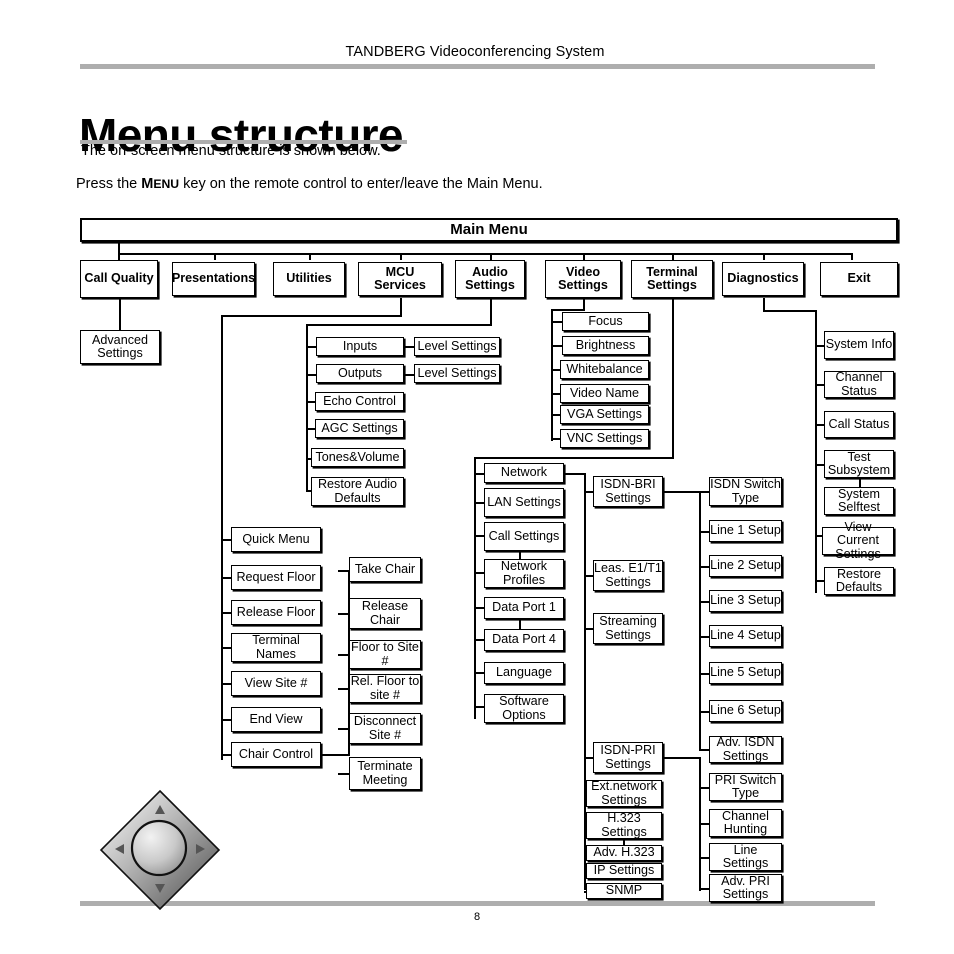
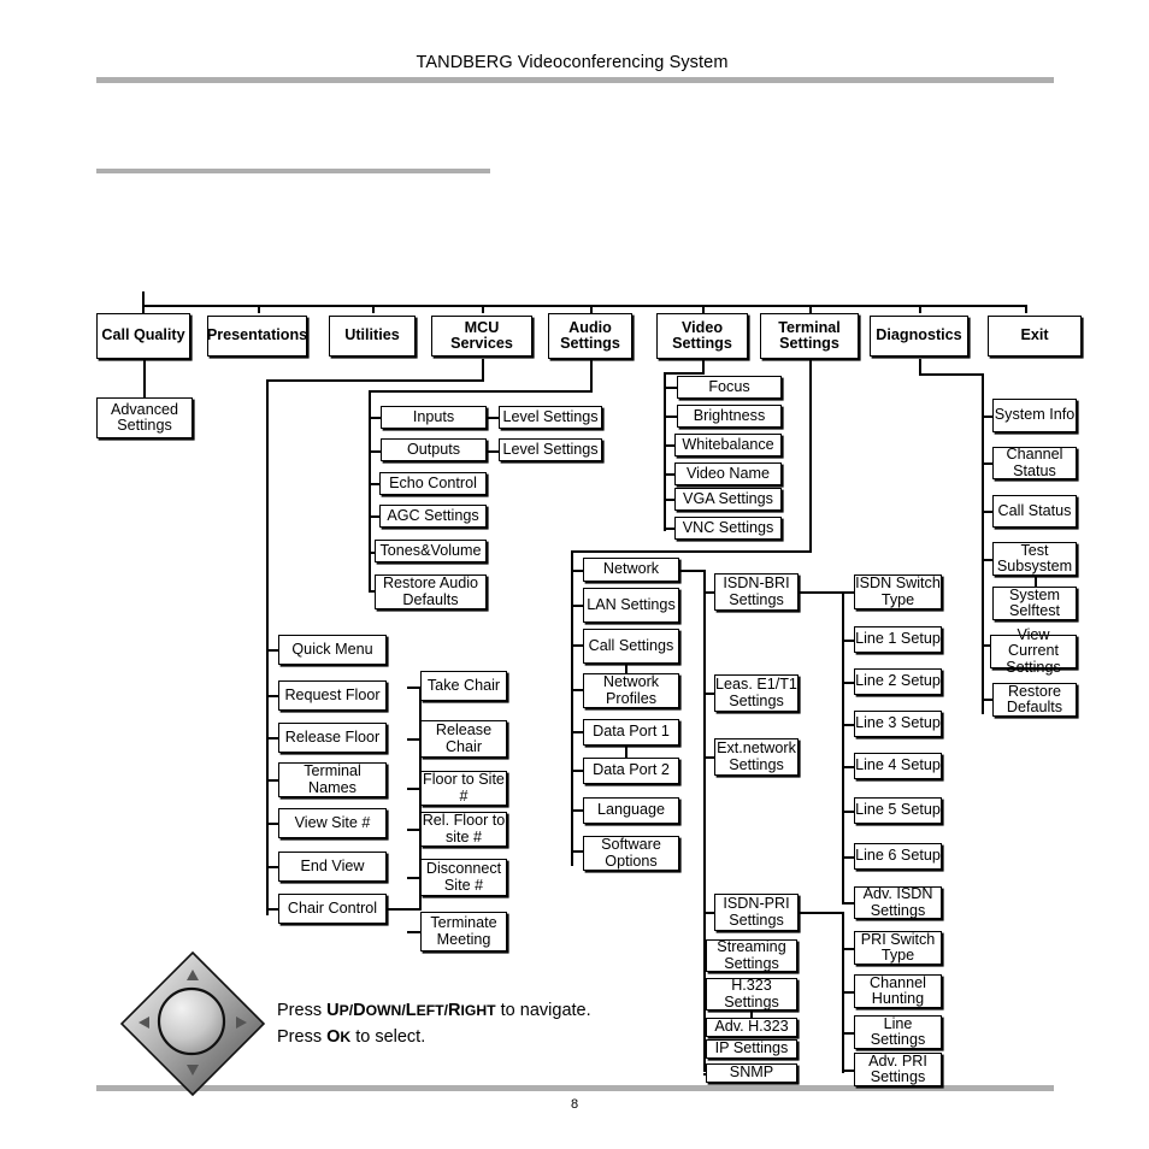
  TANDBERG Videoconferencing System
- Menu structure
- The on-screen menu structure is shown below.
- Press the MENU key on the remote control to enter/leave the Main Menu.
- Main Menu
  Call Quality
  Presentations
  Utilities
  MCU Services
  Audio Settings
  Video Settings
  Terminal Settings
  Diagnostics
  Exit
  Advanced Settings
  Inputs
  Outputs
  Echo Control
  AGC Settings
  Tones&Volume
  Restore Audio Defaults
  Level Settings
  Level Settings
  Focus
  Brightness
  Whitebalance
  Video Name
  VGA Settings
  VNC Settings
  Quick Menu
  Request Floor
  Release Floor
  Terminal Names
  View Site #
  End View
  Chair Control
  Take Chair
  Release Chair
  Floor to Site #
  Rel. Floor to site #
  Disconnect Site #
  Terminate Meeting
  Network
  LAN Settings
  Call Settings
  Network Profiles
  Data Port 1
- Data Port 4
+ Data Port 2
  Language
  Software Options
  ISDN-BRI Settings
  Leas. E1/T1 Settings
- Streaming Settings
+ Ext.network Settings
  ISDN-PRI Settings
- Ext.network Settings
+ Streaming Settings
  H.323 Settings
  Adv. H.323
  IP Settings
  SNMP
  ISDN Switch Type
  Line 1 Setup
  Line 2 Setup
  Line 3 Setup
  Line 4 Setup
  Line 5 Setup
  Line 6 Setup
  Adv. ISDN Settings
  PRI Switch Type
  Channel Hunting
  Line Settings
  Adv. PRI Settings
  System Info
  Channel Status
  Call Status
  Test Subsystem
  System Selftest
  View Current Settings
  Restore Defaults
+ Press UP/DOWN/LEFT/RIGHT to navigate.
+ Press OK to select.
  8
